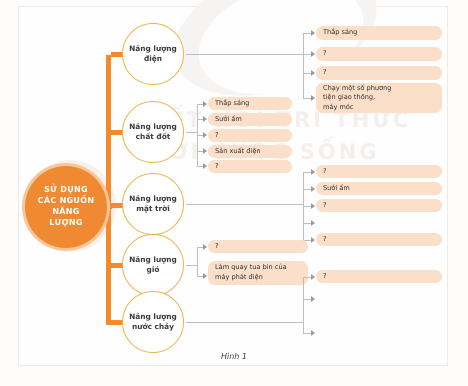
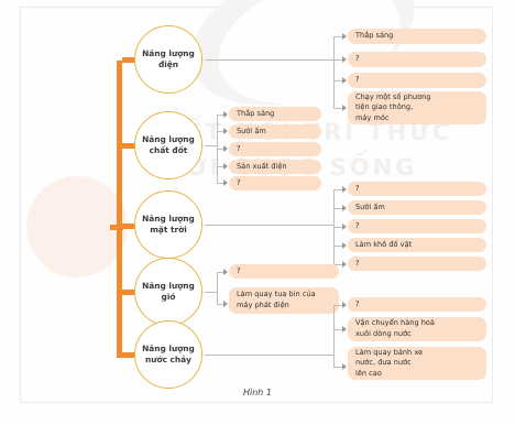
- SỬ DỤNG
- CÁC NGUỒN
- NĂNG
- LƯỢNG
  Năng lượng
  điện
  Thắp sáng
  ?
  ?
  Chạy một số phương
  tiện giao thông,
  máy móc
  Năng lượng
  chất đốt
  Thắp sáng
  Sưởi ấm
  ?
  Sản xuất điện
  ?
  Năng lượng
  mặt trời
  ?
  Sưởi ấm
  ?
+ Làm khô đồ vật
  ?
  Năng lượng
  gió
  ?
  Làm quay tua bin của
  máy phát điện
  Năng lượng
  nước chảy
  ?
+ Vận chuyển hàng hoá
+ xuôi dòng nước
+ Làm quay bánh xe
+ nước, đưa nước
+ lên cao
  Hình 1
